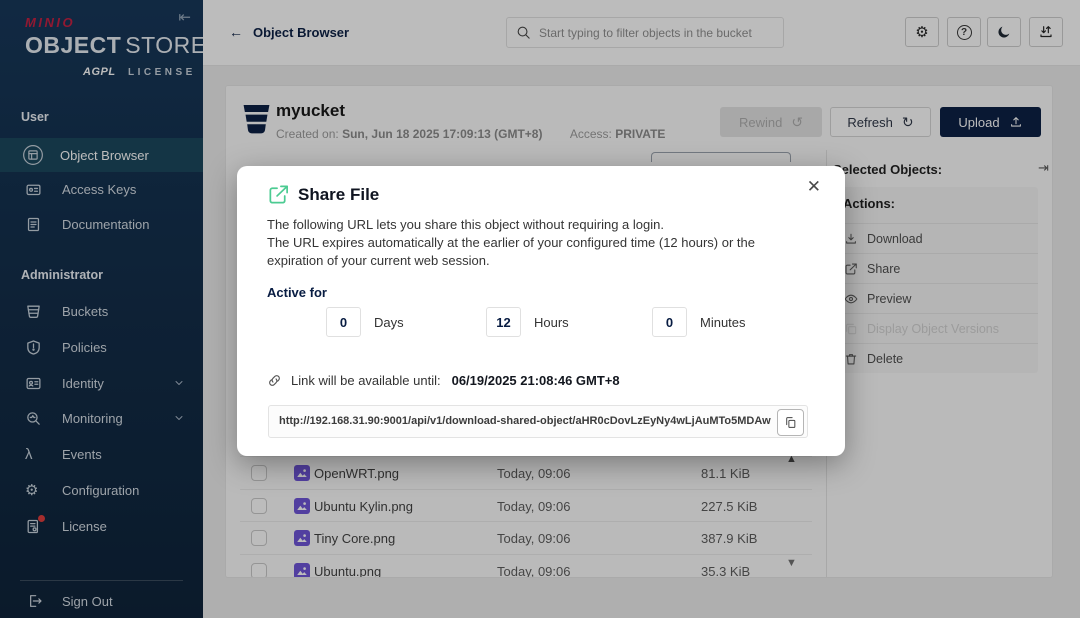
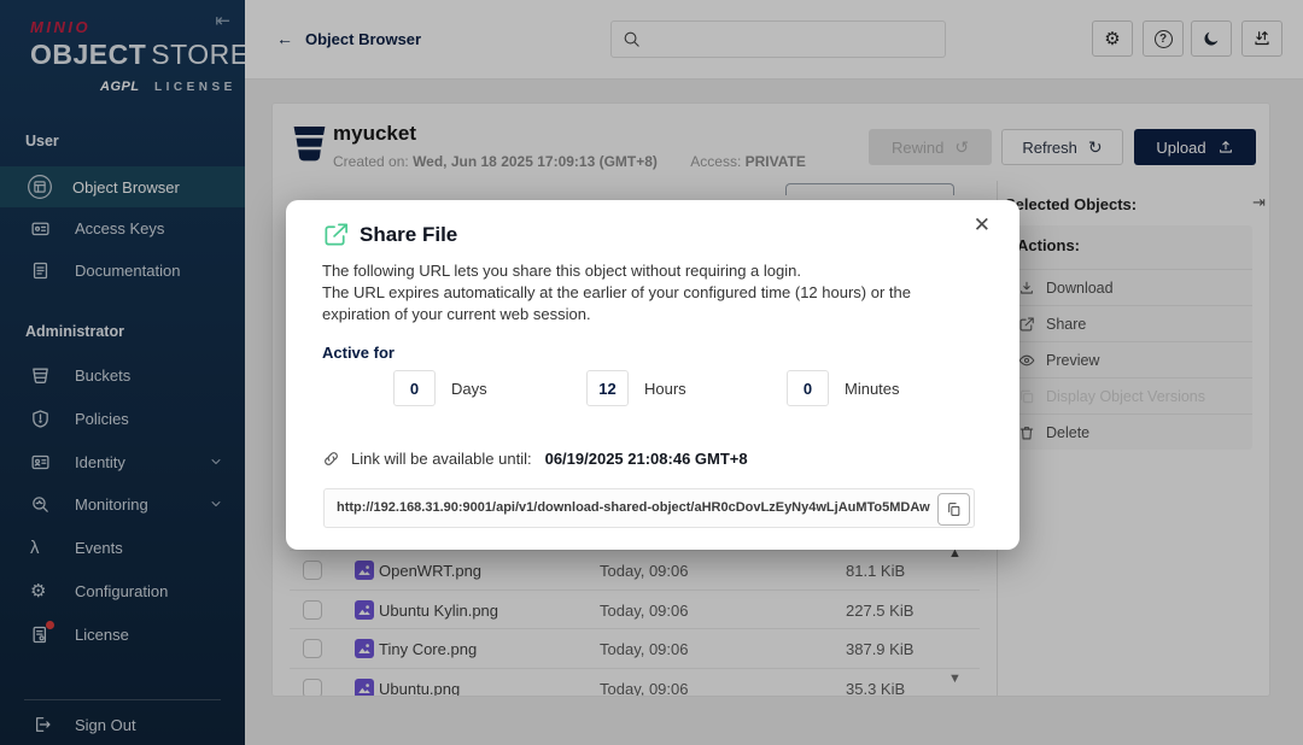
  ⇤
  MINIO
  OBJECT STORE
  AGPL LICENSE
  User
  Object Browser
  Access Keys
  Documentation
  Administrator
  Buckets
  Policies
  Identity
  Monitoring
  λ
  Events
  ⚙
  Configuration
  License
  Sign Out
  ←
  Object Browser
- Start typing to filter objects in the bucket
  ⚙
  ?
  myucket
- Created on: Sun, Jun 18 2025 17:09:13 (GMT+8) Access: PRIVATE
+ Created on: Wed, Jun 18 2025 17:09:13 (GMT+8) Access: PRIVATE
  Rewind
  ↺
  Refresh
  ↻
  Upload
  elected Objects:
  ⇥
  Actions:
  Download
  Share
  Preview
  Display Object Versions
  Delete
  OpenWRT.png
  Today, 09:06
  81.1 KiB
  Ubuntu Kylin.png
  Today, 09:06
  227.5 KiB
  Tiny Core.png
  Today, 09:06
  387.9 KiB
  Ubuntu.png
  Today, 09:06
  35.3 KiB
  ▲
  ▼
  Share File
  ✕
  The following URL lets you share this object without requiring a login.
  The URL expires automatically at the earlier of your configured time (12 hours) or the expiration of your current web session.
  Active for
  0
  Days
  12
  Hours
  0
  Minutes
  Link will be available until:
  06/19/2025 21:08:46 GMT+8
  http://192.168.31.90:9001/api/v1/download-shared-object/aHR0cDovLzEyNy4wLjAuMTo5MDAw
